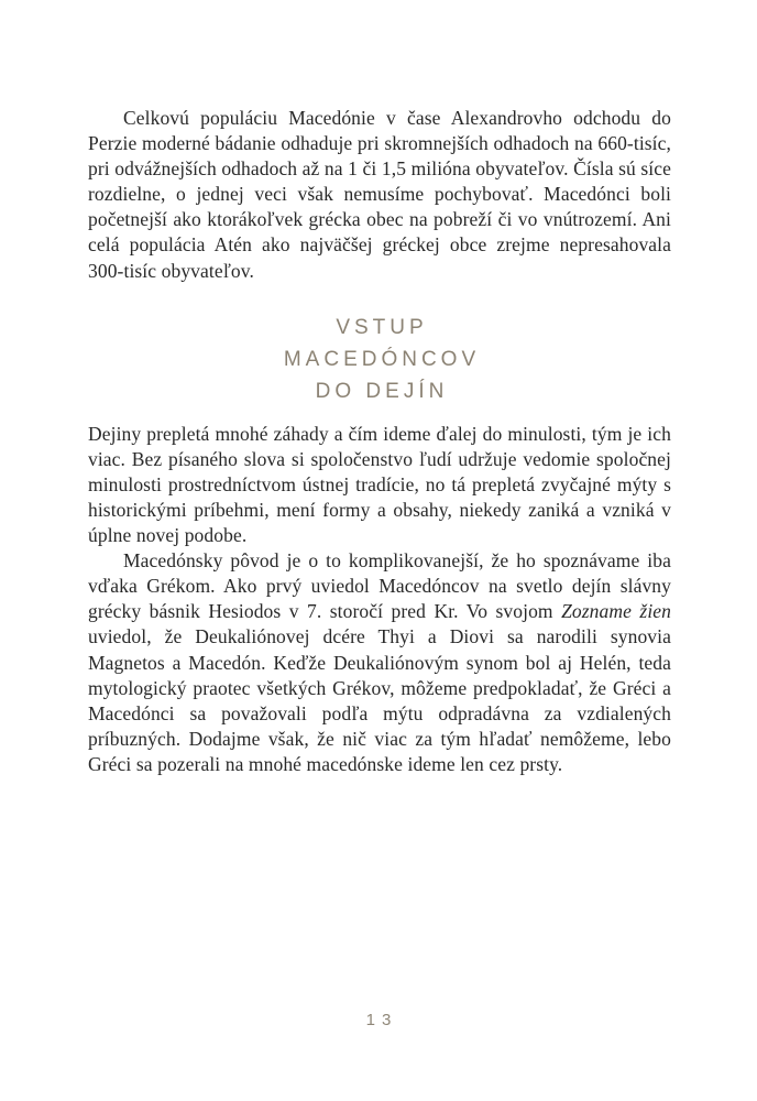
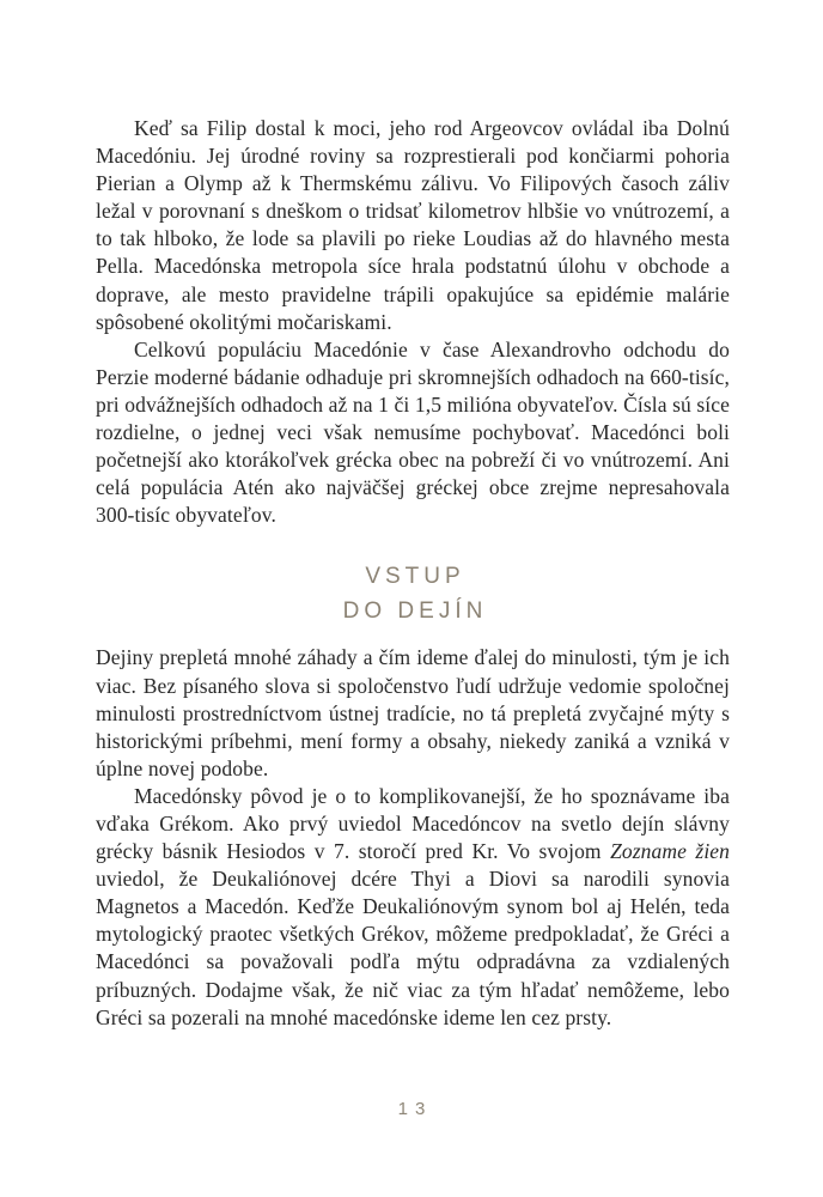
+ Keď sa Filip dostal k moci, jeho rod Argeovcov ovládal iba Dolnú Macedóniu. Jej úrodné roviny sa rozprestierali pod končiarmi pohoria Pierian a Olymp až k Thermskému zálivu. Vo Filipových časoch záliv ležal v porovnaní s dneškom o tridsať kilometrov hlbšie vo vnútrozemí, a to tak hlboko, že lode sa plavili po rieke Loudias až do hlavného mesta Pella. Macedónska metropola síce hrala podstatnú úlohu v obchode a doprave, ale mesto pravidelne trápili opakujúce sa epidémie malárie spôsobené okolitými močariskami.
  Celkovú populáciu Macedónie v čase Alexandrovho odchodu do Perzie moderné bádanie odhaduje pri skromnejších odhadoch na 660-tisíc, pri odvážnejších odhadoch až na 1 či 1,5 milióna obyvateľov. Čísla sú síce rozdielne, o jednej veci však nemusíme pochybovať. Macedónci boli početnejší ako ktorákoľvek grécka obec na pobreží či vo vnútrozemí. Ani celá populácia Atén ako najväčšej gréckej obce zrejme nepresahovala 300-tisíc obyvateľov.
  VSTUP
- MACEDÓNCOV
  DO DEJÍN
  Dejiny prepletá mnohé záhady a čím ideme ďalej do minulosti, tým je ich viac. Bez písaného slova si spoločenstvo ľudí udržuje vedomie spoločnej minulosti prostredníctvom ústnej tradície, no tá prepletá zvyčajné mýty s historickými príbehmi, mení formy a obsahy, niekedy zaniká a vzniká v úplne novej podobe.
  Macedónsky pôvod je o to komplikovanejší, že ho spoznávame iba vďaka Grékom. Ako prvý uviedol Macedóncov na svetlo dejín slávny grécky básnik Hesiodos v 7. storočí pred Kr. Vo svojom Zozname žien uviedol, že Deukaliónovej dcére Thyi a Diovi sa narodili synovia Magnetos a Macedón. Keďže Deukaliónovým synom bol aj Helén, teda mytologický praotec všetkých Grékov, môžeme predpokladať, že Gréci a Macedónci sa považovali podľa mýtu odpradávna za vzdialených príbuzných. Dodajme však, že nič viac za tým hľadať nemôžeme, lebo Gréci sa pozerali na mnohé macedónske ideme len cez prsty.
  13
